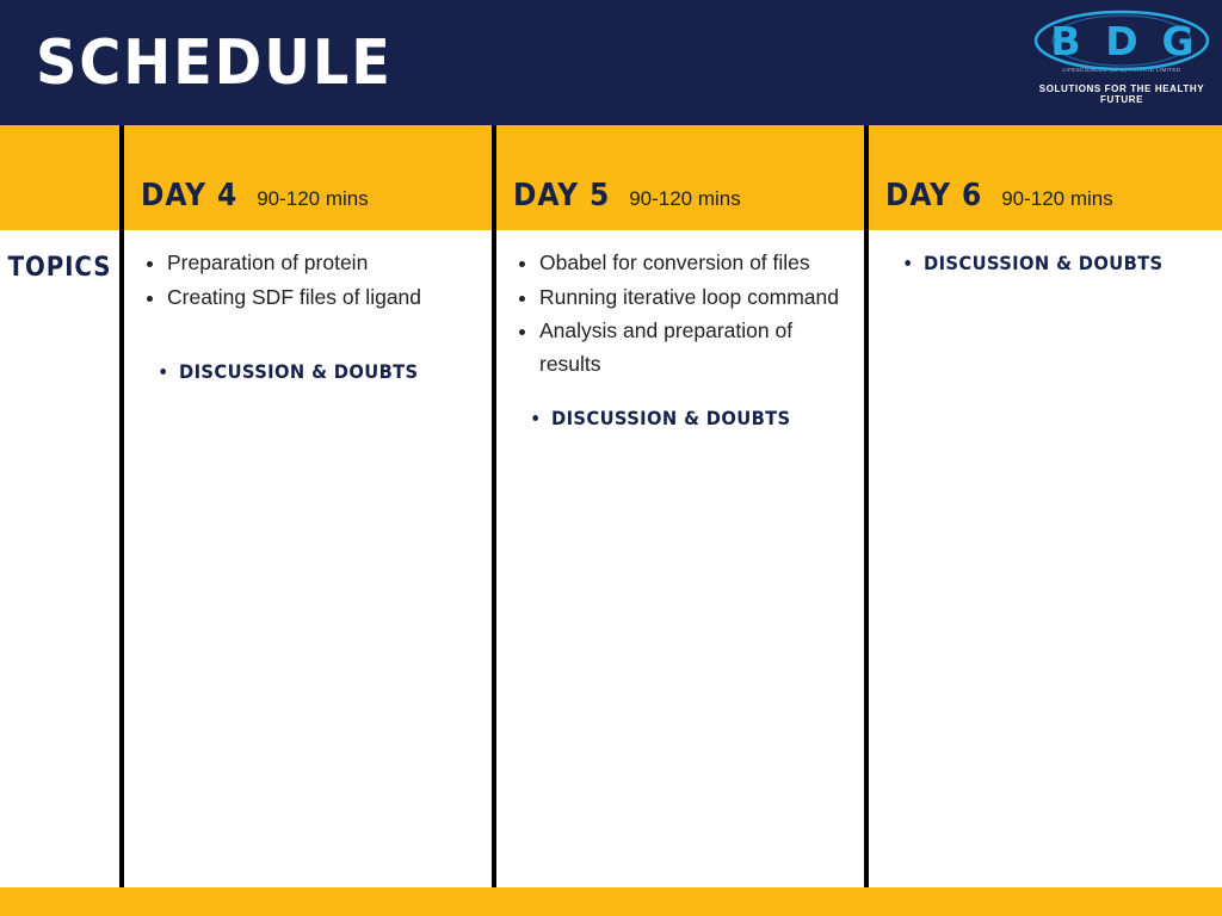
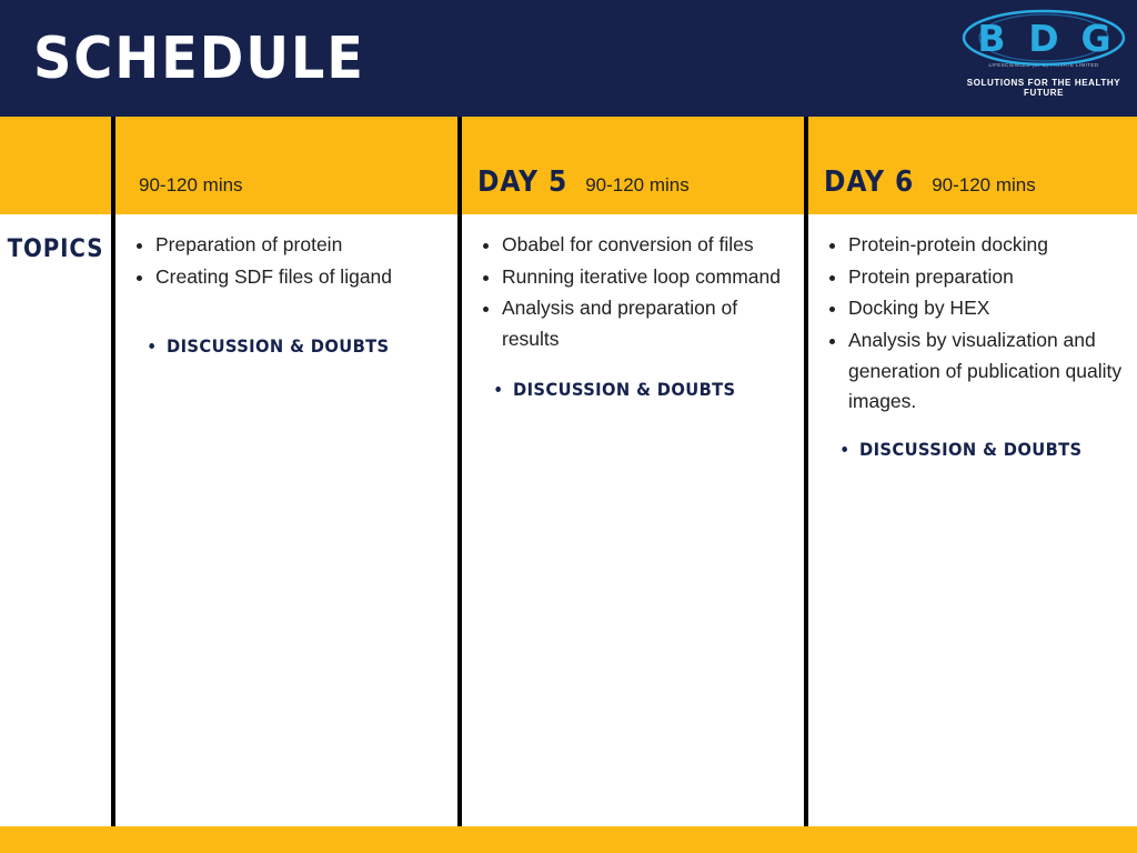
  SCHEDULE
  B
  D
  G
  SOLUTIONS FOR THE HEALTHY FUTURE
  TOPICS
- DAY 4
  90-120 mins
  Preparation of protein
  Creating SDF files of ligand
  DISCUSSION & DOUBTS
  DAY 5
  90-120 mins
  Obabel for conversion of files
  Running iterative loop command
  Analysis and preparation of results
  DISCUSSION & DOUBTS
  DAY 6
  90-120 mins
+ Protein-protein docking
+ Protein preparation
+ Docking by HEX
+ Analysis by visualization and generation of publication quality images.
  DISCUSSION & DOUBTS
